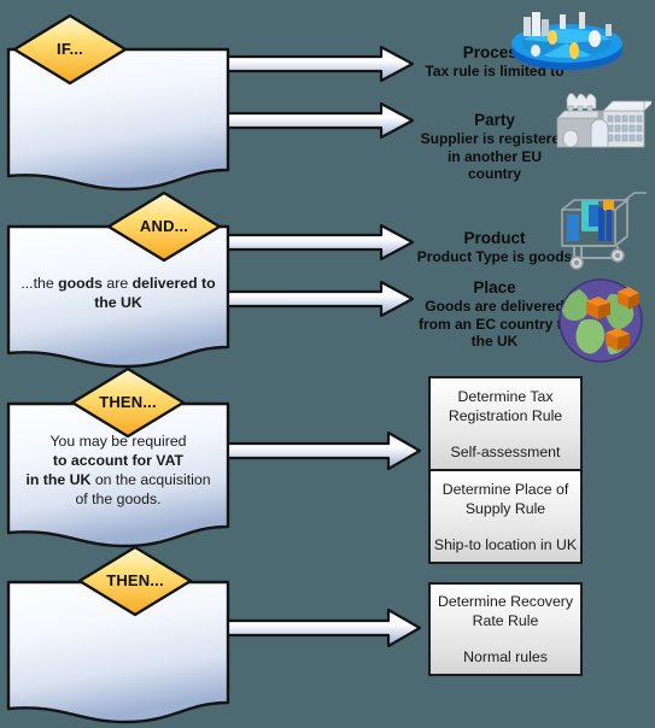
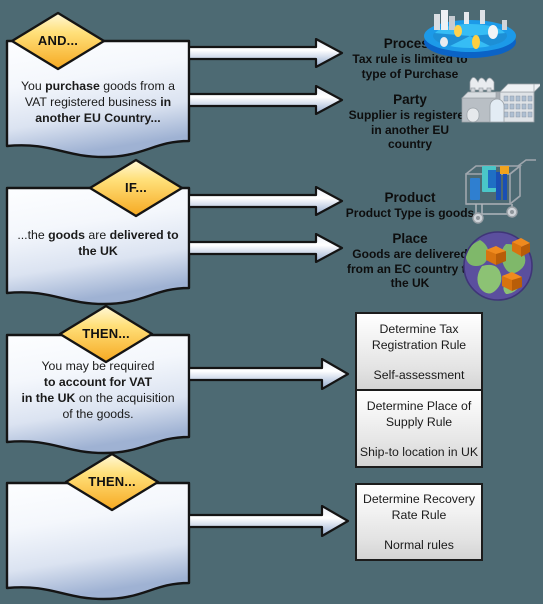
+ You purchase goods from a
+ VAT registered business in
+ another EU Country...
- IF...
+ AND...
  Proce
  Tax rule is limited to
+ type of Purchase
  Party
  Supplier is registere
  in another EU
  country
  ...the goods are delivered to
  the UK
- AND...
+ IF...
  Product
  Product Type is goods
  Place
  Goods are delivered
  from an EC country
  the UK
  You may be required
  to account for VAT
  in the UK on the acquisition
  of the goods.
  THEN...
  Determine Tax Registration Rule
  Self-assessment
  Determine Place of Supply Rule
  Ship-to location in UK
  THEN...
  Determine Recovery Rate Rule
  Normal rules
